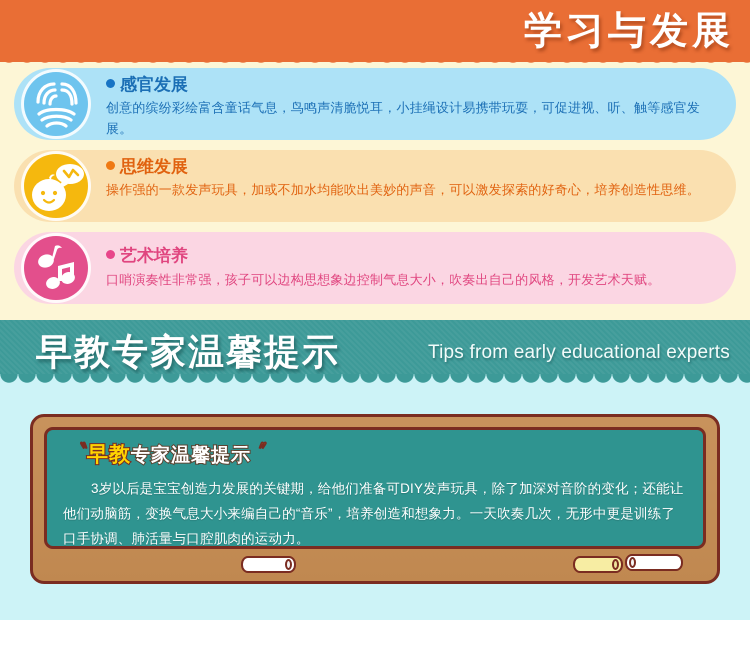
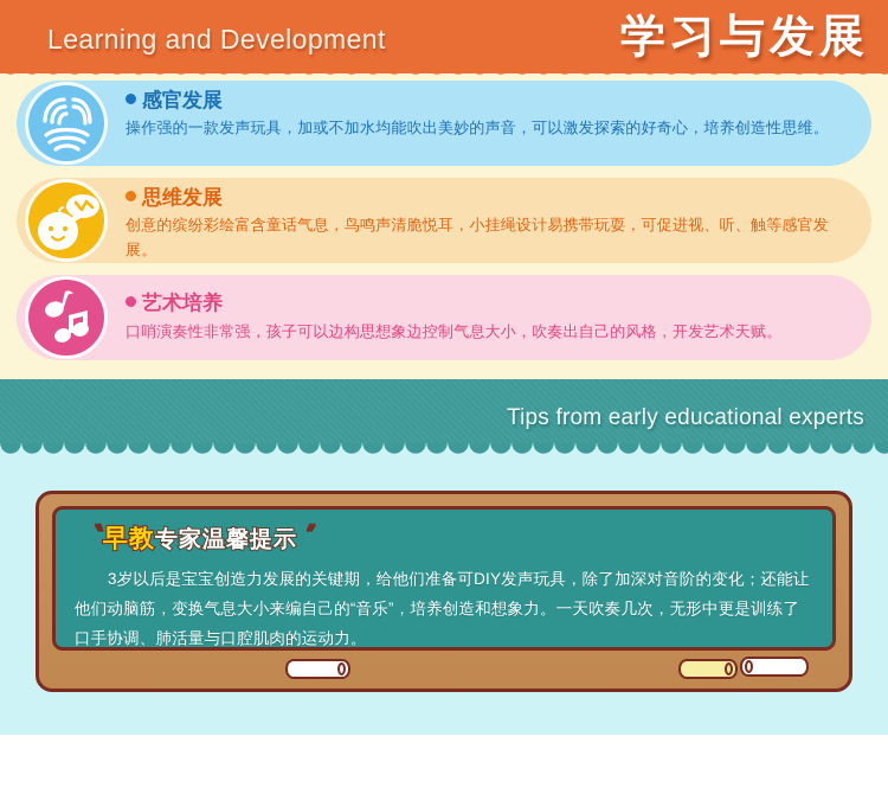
+ Learning and Development
  学习与发展
  感官发展
- 创意的缤纷彩绘富含童话气息，鸟鸣声清脆悦耳，小挂绳设计易携带玩耍，可促进视、听、触等感官发展。
+ 操作强的一款发声玩具，加或不加水均能吹出美妙的声音，可以激发探索的好奇心，培养创造性思维。
  思维发展
- 操作强的一款发声玩具，加或不加水均能吹出美妙的声音，可以激发探索的好奇心，培养创造性思维。
+ 创意的缤纷彩绘富含童话气息，鸟鸣声清脆悦耳，小挂绳设计易携带玩耍，可促进视、听、触等感官发展。
  艺术培养
  口哨演奏性非常强，孩子可以边构思想象边控制气息大小，吹奏出自己的风格，开发艺术天赋。
- 早教专家温馨提示
  Tips from early educational experts
  〝早教专家温馨提示〞
  3岁以后是宝宝创造力发展的关键期，给他们准备可DIY发声玩具，除了加深对音阶的变化；还能让他们动脑筋，变换气息大小来编自己的“音乐”，培养创造和想象力。一天吹奏几次，无形中更是训练了口手协调、肺活量与口腔肌肉的运动力。
